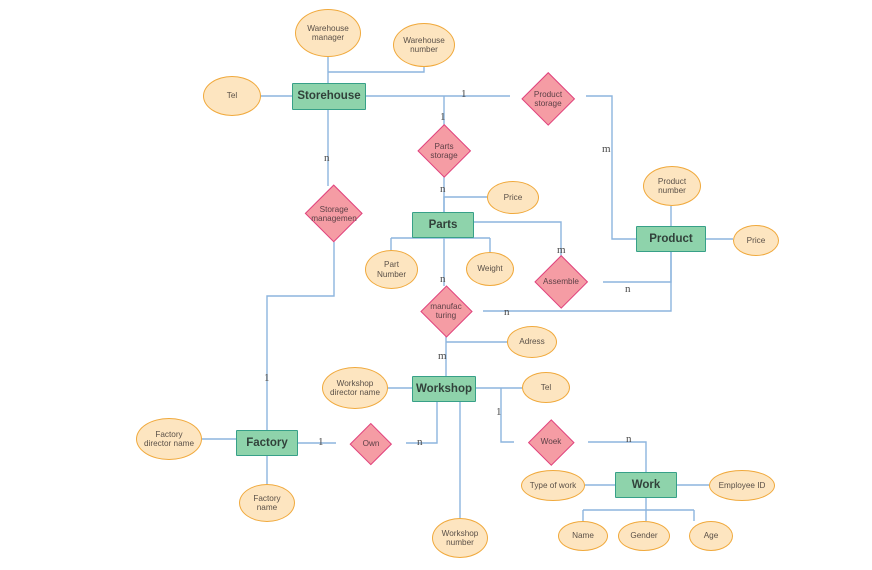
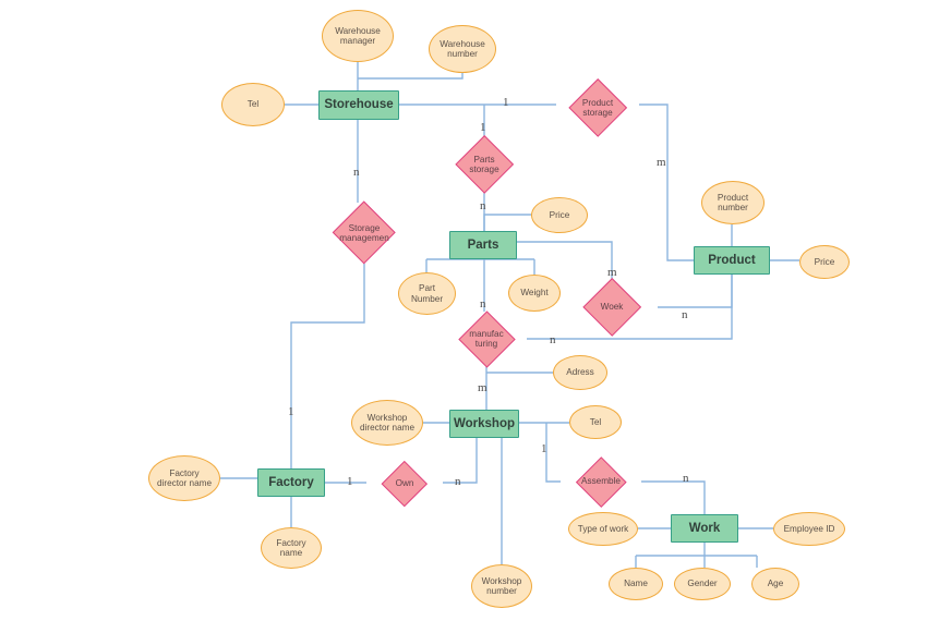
  Storehouse
  Parts
  Product
  Workshop
  Factory
  Work
  Warehouse
  manager
  Warehouse
  number
  Tel
  Price
  Part
  Number
  Weight
  Product
  number
  Price
  Adress
  Workshop
  director name
  Tel
  Workshop
  number
  Factory
  director name
  Factory
  name
  Type of work
  Employee ID
  Name
  Gender
  Age
  Product
  storage
  Parts
  storage
  Storage
  managemen
- Assemble
+ Woek
  manufac
  turing
  Own
- Woek
+ Assemble
  1
  1
  m
  n
  n
  m
  n
  n
  n
  m
  1
  1
  1
  n
  n
